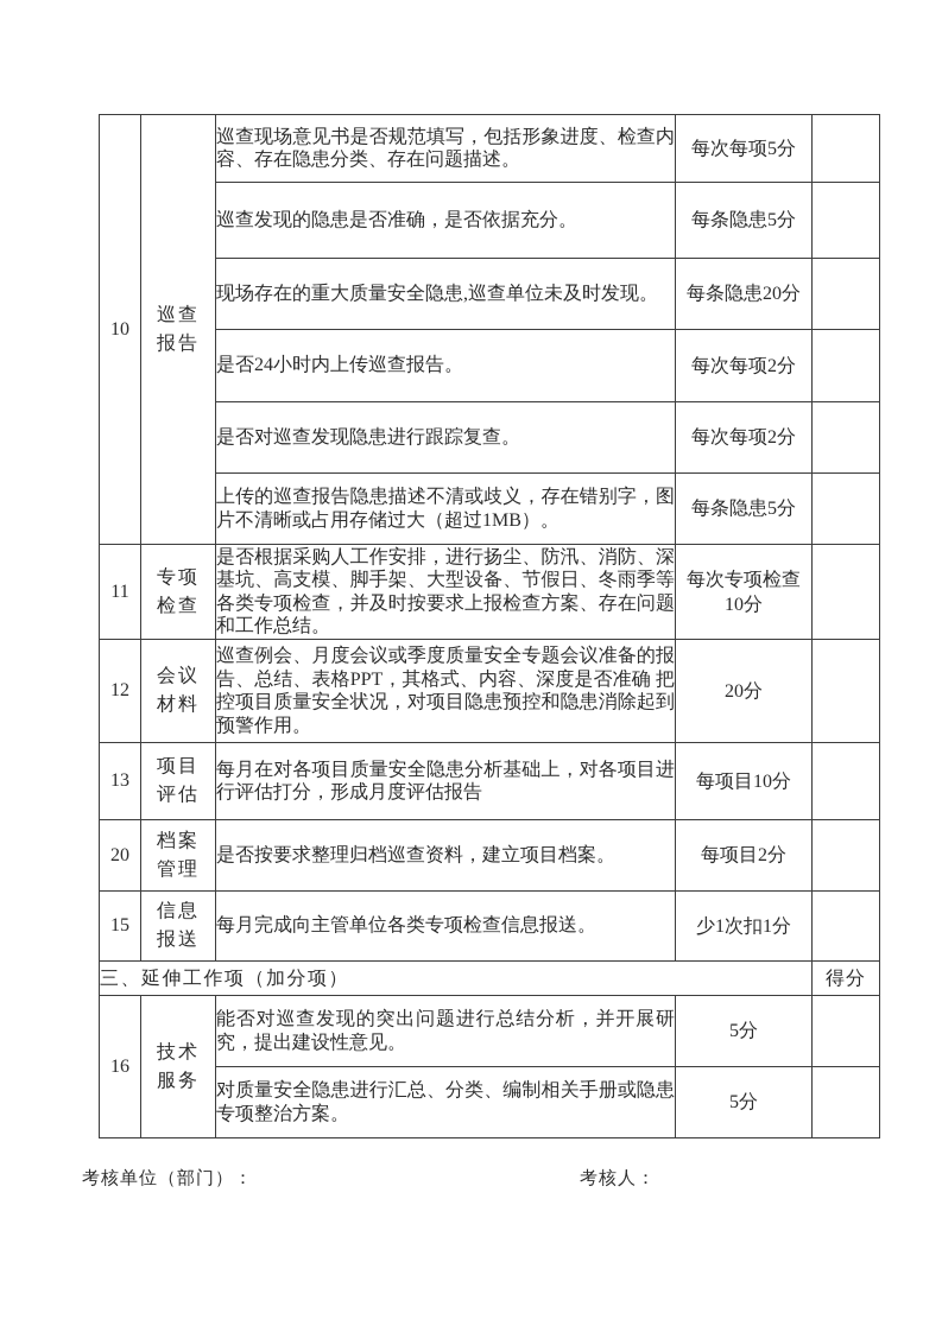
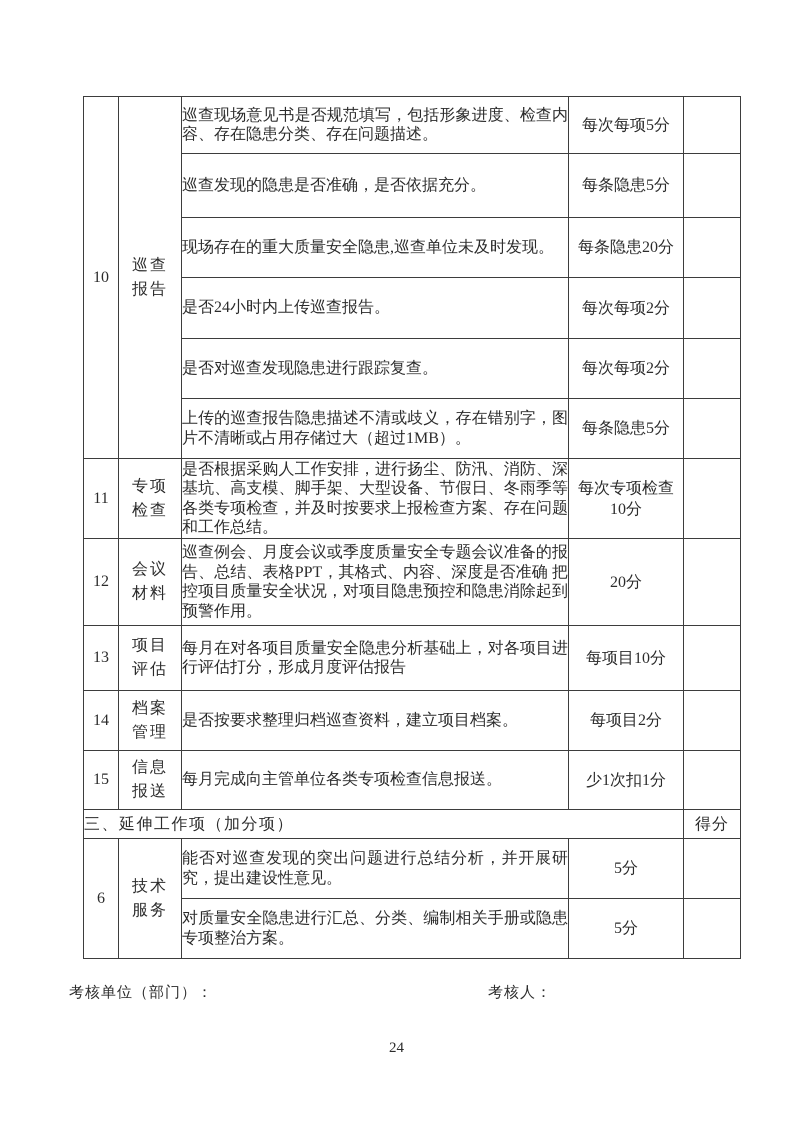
  10	巡查 报告	巡查现场意见书是否规范填写，包括形象进度、检查内容、存在隐患分类、存在问题描述。	每次每项5分
  巡查发现的隐患是否准确，是否依据充分。	每条隐患5分
  现场存在的重大质量安全隐患,巡查单位未及时发现。	每条隐患20分
  是否24小时内上传巡查报告。	每次每项2分
  是否对巡查发现隐患进行跟踪复查。	每次每项2分
  上传的巡查报告隐患描述不清或歧义，存在错别字，图片不清晰或占用存储过大（超过1MB）。	每条隐患5分
  11	专项 检查	是否根据采购人工作安排，进行扬尘、防汛、消防、深基坑、高支模、脚手架、大型设备、节假日、冬雨季等各类专项检查，并及时按要求上报检查方案、存在问题和工作总结。	每次专项检查 10分
  12	会议 材料	巡查例会、月度会议或季度质量安全专题会议准备的报告、总结、表格PPT，其格式、内容、深度是否准确 把控项目质量安全状况，对项目隐患预控和隐患消除起到预警作用。	20分
  13	项目 评估	每月在对各项目质量安全隐患分析基础上，对各项目进行评估打分，形成月度评估报告	每项目10分
- 20	档案 管理	是否按要求整理归档巡查资料，建立项目档案。	每项目2分
+ 14	档案 管理	是否按要求整理归档巡查资料，建立项目档案。	每项目2分
  15	信息 报送	每月完成向主管单位各类专项检查信息报送。	少1次扣1分
  三、延伸工作项（加分项）	得分
- 16	技术 服务	能否对巡查发现的突出问题进行总结分析，并开展研究，提出建设性意见。	5分
+ 6	技术 服务	能否对巡查发现的突出问题进行总结分析，并开展研究，提出建设性意见。	5分
  对质量安全隐患进行汇总、分类、编制相关手册或隐患专项整治方案。	5分
  考核单位（部门）：
  考核人：
+ 24
